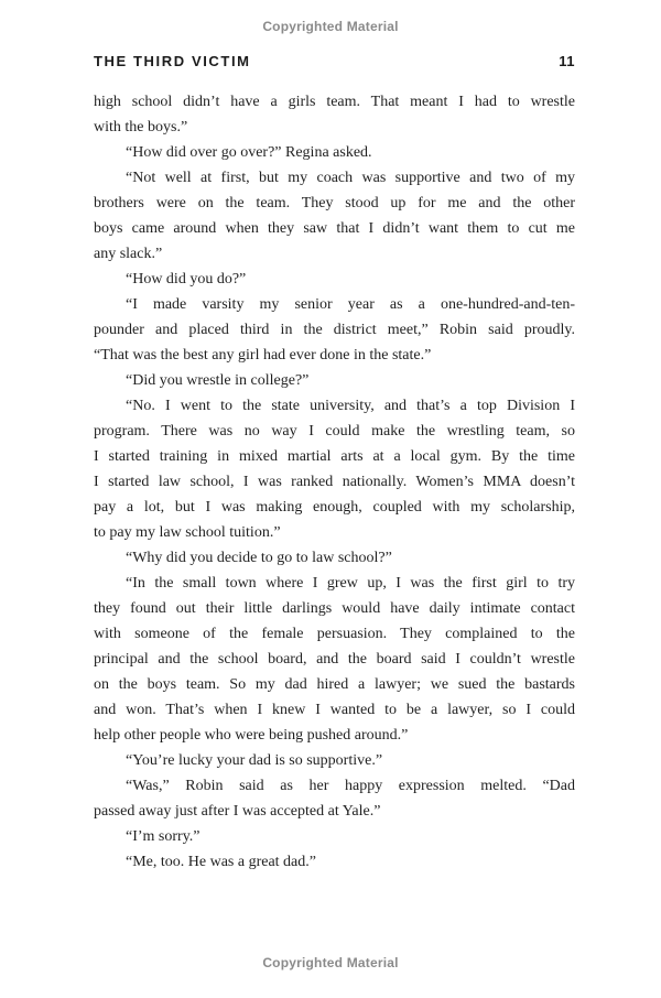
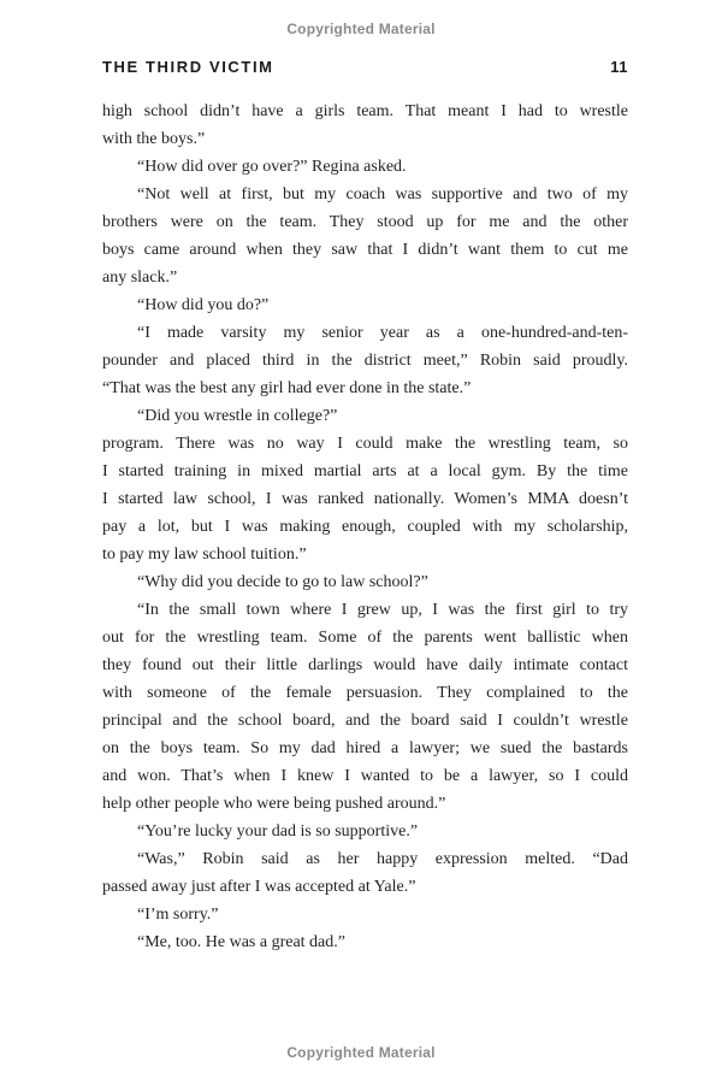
  Copyrighted Material
  THE THIRD VICTIM
  11
  high school didn’t have a girls team. That meant I had to wrestle
  with the boys.”
  “How did over go over?” Regina asked.
  “Not well at first, but my coach was supportive and two of my
  brothers were on the team. They stood up for me and the other
  boys came around when they saw that I didn’t want them to cut me
  any slack.”
  “How did you do?”
  “I made varsity my senior year as a one-hundred-and-ten-
  pounder and placed third in the district meet,” Robin said proudly.
  “That was the best any girl had ever done in the state.”
  “Did you wrestle in college?”
- “No. I went to the state university, and that’s a top Division I
  program. There was no way I could make the wrestling team, so
  I started training in mixed martial arts at a local gym. By the time
  I started law school, I was ranked nationally. Women’s MMA doesn’t
  pay a lot, but I was making enough, coupled with my scholarship,
  to pay my law school tuition.”
  “Why did you decide to go to law school?”
  “In the small town where I grew up, I was the first girl to try
+ out for the wrestling team. Some of the parents went ballistic when
  they found out their little darlings would have daily intimate contact
  with someone of the female persuasion. They complained to the
  principal and the school board, and the board said I couldn’t wrestle
  on the boys team. So my dad hired a lawyer; we sued the bastards
  and won. That’s when I knew I wanted to be a lawyer, so I could
  help other people who were being pushed around.”
  “You’re lucky your dad is so supportive.”
  “Was,” Robin said as her happy expression melted. “Dad
  passed away just after I was accepted at Yale.”
  “I’m sorry.”
  “Me, too. He was a great dad.”
  Copyrighted Material
